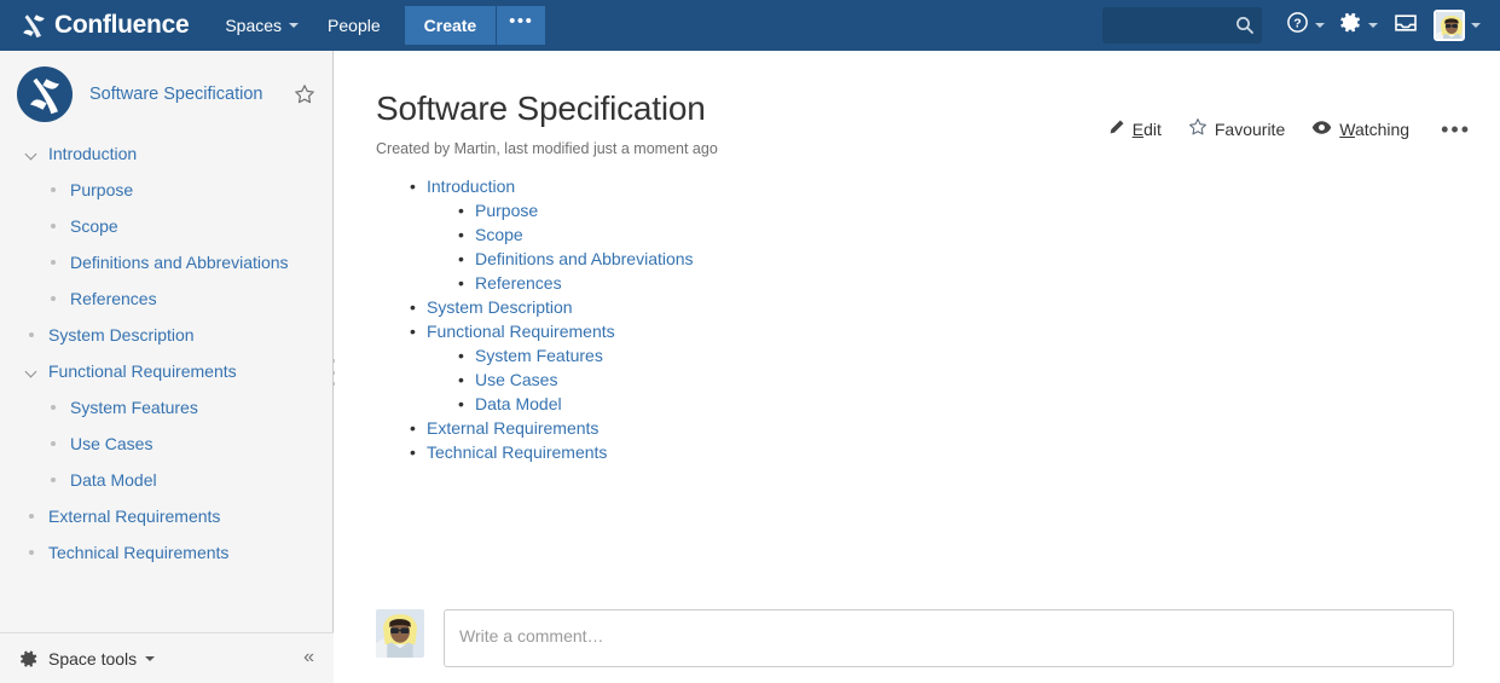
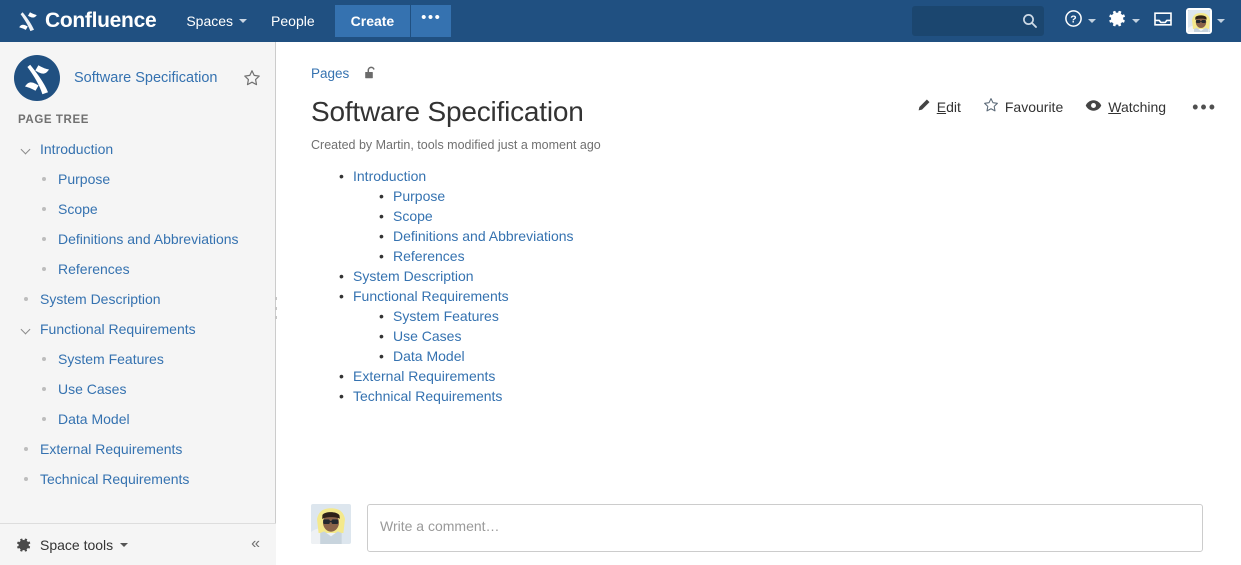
  Confluence
  Spaces
  People
  Create
  •••
  ?
  Software Specification
+ PAGE TREE
  Introduction
  Purpose
  Scope
  Definitions and Abbreviations
  References
  System Description
  Functional Requirements
  System Features
  Use Cases
  Data Model
  External Requirements
  Technical Requirements
  Space tools
  «
+ Pages
  Edit
  Favourite
  Watching
  •••
  Software Specification
- Created by Martin, last modified just a moment ago
+ Created by Martin, tools modified just a moment ago
  Introduction
  Purpose
  Scope
  Definitions and Abbreviations
  References
  System Description
  Functional Requirements
  System Features
  Use Cases
  Data Model
  External Requirements
  Technical Requirements
  Write a comment…
